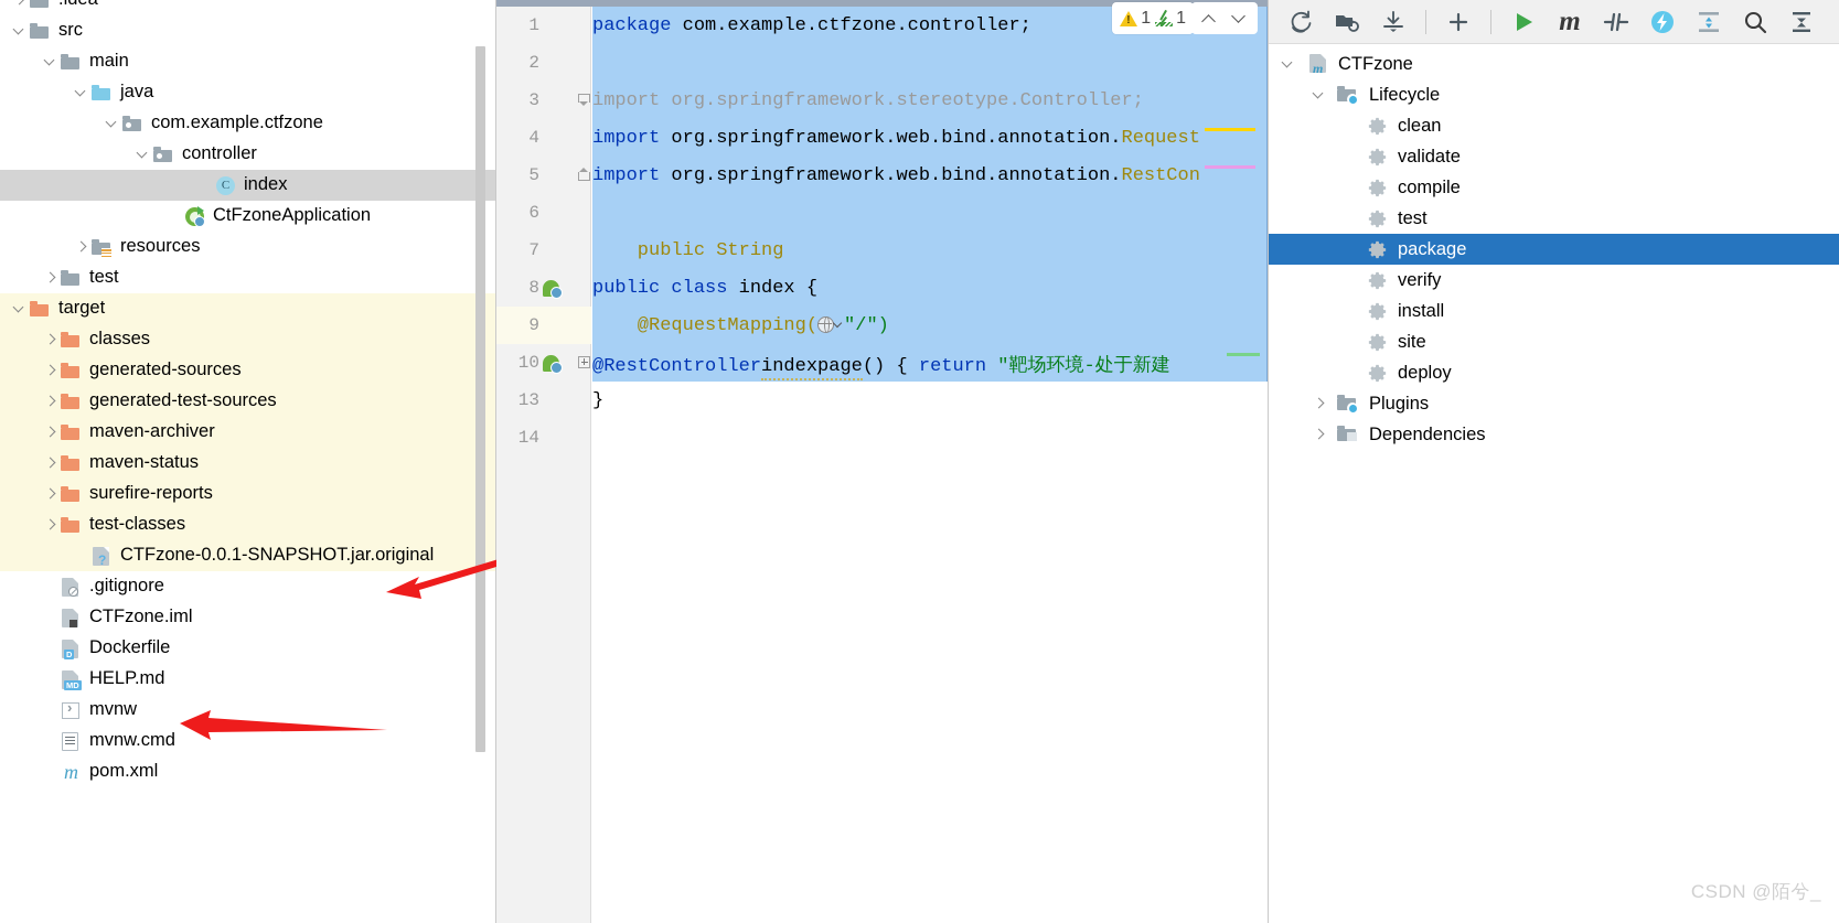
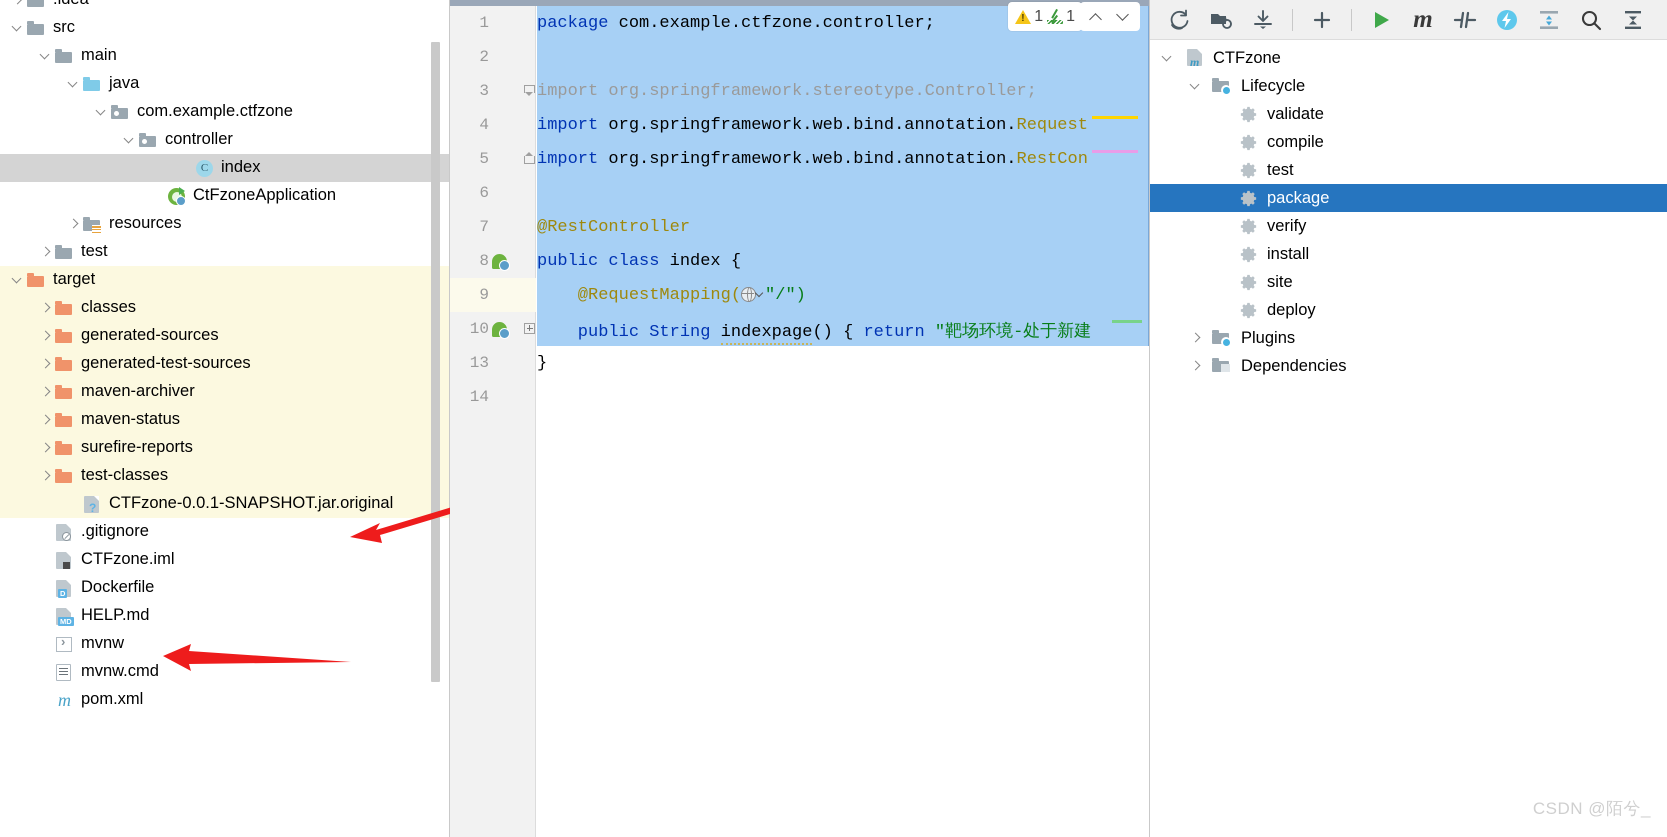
  src
  main
  java
  com.example.ctfzone
  controller
  C
  index
  CtFzoneApplication
  resources
  test
  target
  classes
  generated-sources
  generated-test-sources
  maven-archiver
  maven-status
  surefire-reports
  test-classes
  ?
  CTFzone-0.0.1-SNAPSHOT.jar.original
  .gitignore
  CTFzone.iml
  D
  Dockerfile
  MD
  HELP.md
  mvnw
  mvnw.cmd
  m
  pom.xml
  1
  2
  3
  4
  5
  6
  7
  8
  9
  10
  13
  14
  package com.example.ctfzone.controller;
  import org.springframework.stereotype.Controller;
  import org.springframework.web.bind.annotation.Request
  import org.springframework.web.bind.annotation.RestCon
- public String
+ @RestController
  public class index {
  @RequestMapping( "/")
- @RestControllerindexpage() { return "靶场环境-处于新建
+ public String indexpage() { return "靶场环境-处于新建
  }
  1
  1
  m
  m
  CTFzone
  Lifecycle
- clean
  validate
  compile
  test
  package
  verify
  install
  site
  deploy
  Plugins
  Dependencies
  CSDN @陌兮_
